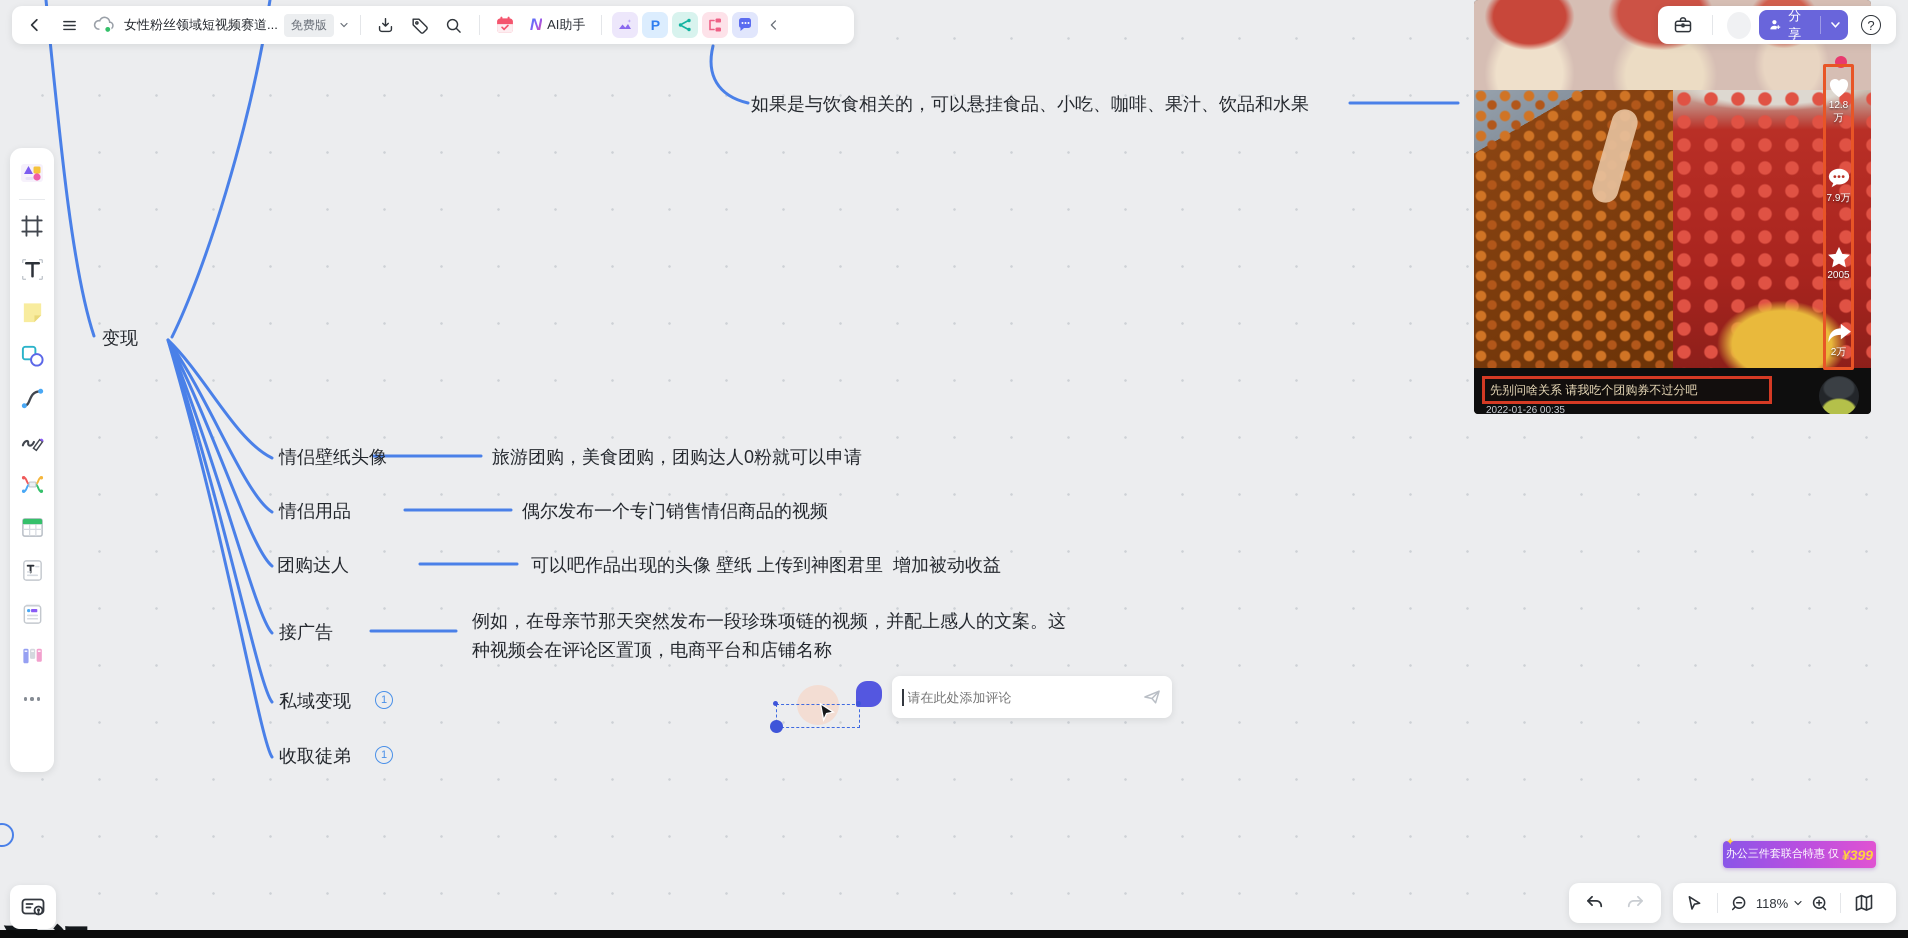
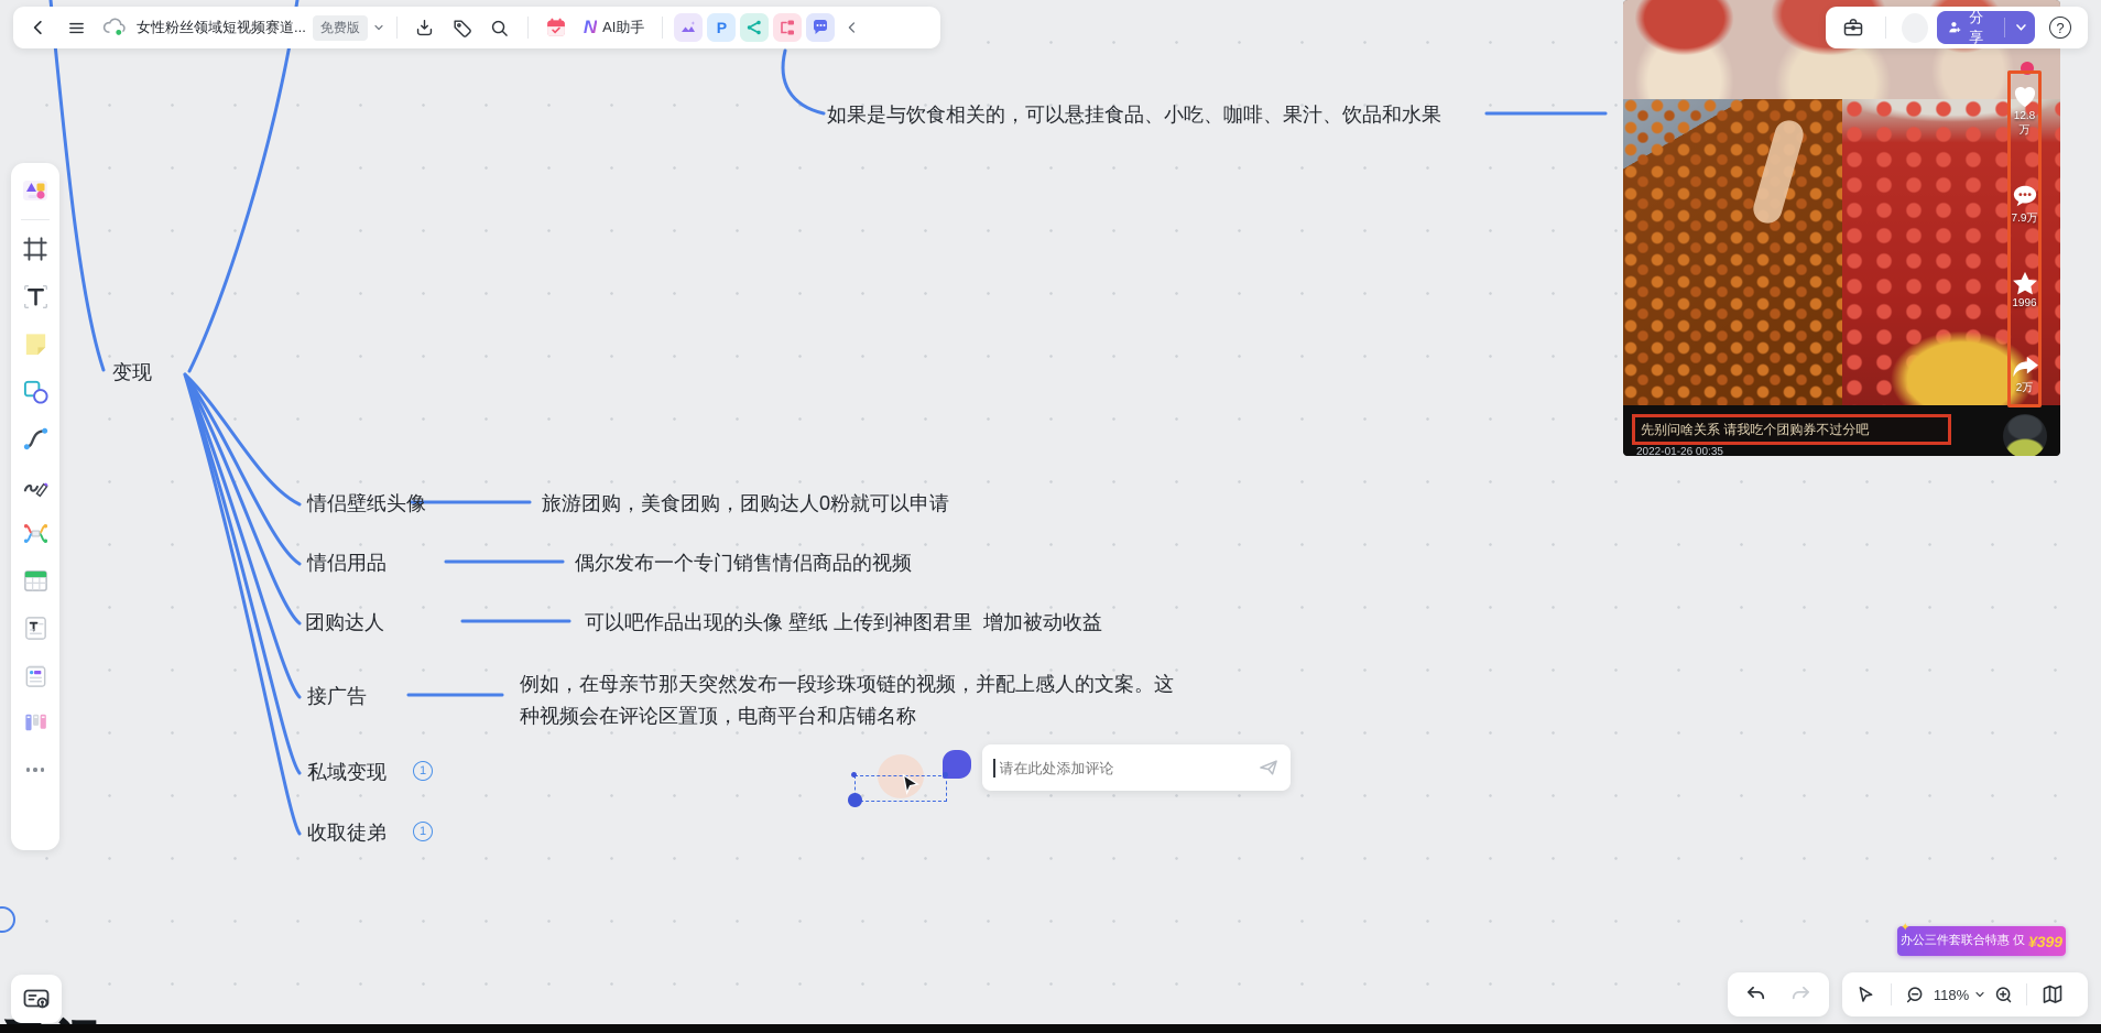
  变现
  如果是与饮食相关的，可以悬挂食品、小吃、咖啡、果汁、饮品和水果
  情侣壁纸头像
  旅游团购，美食团购，团购达人0粉就可以申请
  情侣用品
  偶尔发布一个专门销售情侣商品的视频
  团购达人
  可以吧作品出现的头像 壁纸 上传到神图君里 增加被动收益
  接广告
  例如，在母亲节那天突然发布一段珍珠项链的视频，并配上感人的文案。这种视频会在评论区置顶，电商平台和店铺名称
  私域变现
  1
  收取徒弟
  1
  先别问啥关系 请我吃个团购券不过分吧
  2022-01-26 00:35
  12.8万
  7.9万
- 2005
+ 1996
  2万
  请在此处添加评论
  女性粉丝领域短视频赛道...
  免费版
  N
  AI助手
  P
  分享
  ?
  ✦
  办公三件套联合特惠 仅
  ¥399
  118%
